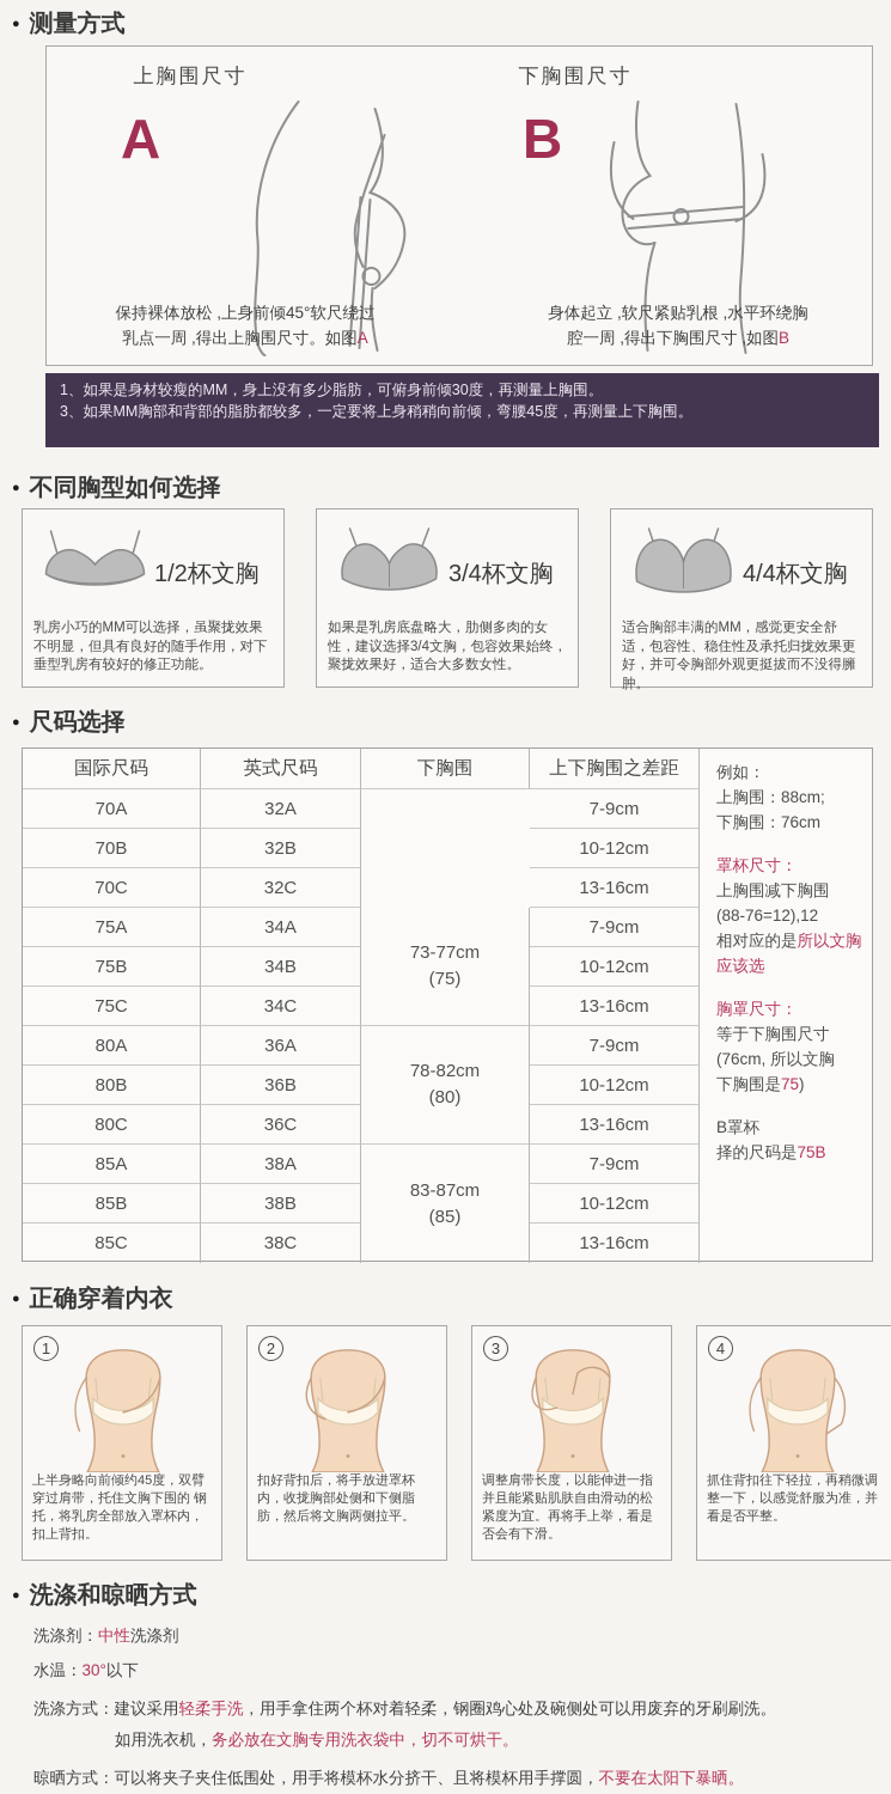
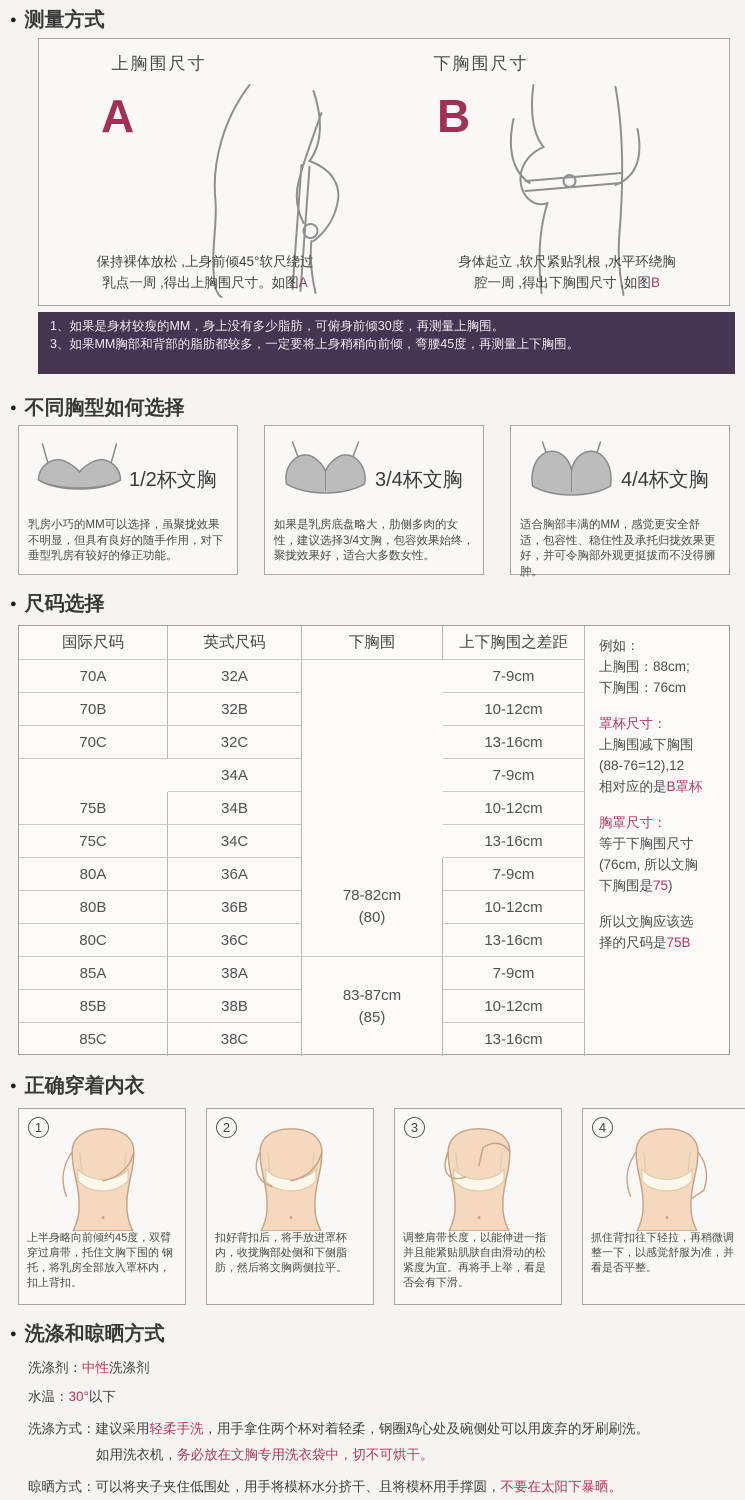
  ●
  测量方式
  上胸围尺寸
  下胸围尺寸
  A
  B
  保持裸体放松 ,上身前倾45°软尺绕过
  乳点一周 ,得出上胸围尺寸。如图A
  身体起立 ,软尺紧贴乳根 ,水平环绕胸
  腔一周 ,得出下胸围尺寸 ,如图B
  1、如果是身材较瘦的MM，身上没有多少脂肪，可俯身前倾30度，再测量上胸围。
  3、如果MM胸部和背部的脂肪都较多，一定要将上身稍稍向前倾，弯腰45度，再测量上下胸围。
  ●
  不同胸型如何选择
  1/2杯文胸
  乳房小巧的MM可以选择，虽聚拢效果不明显，但具有良好的随手作用，对下垂型乳房有较好的修正功能。
  3/4杯文胸
  如果是乳房底盘略大，肋侧多肉的女性，建议选择3/4文胸，包容效果始终，聚拢效果好，适合大多数女性。
  4/4杯文胸
  适合胸部丰满的MM，感觉更安全舒适，包容性、稳住性及承托归拢效果更好，并可令胸部外观更挺拔而不没得臃肿。
  ●
  尺码选择
  例如：
  上胸围：88cm;
  下胸围：76cm
  罩杯尺寸：
  上胸围减下胸围
  (88-76=12),12
- 相对应的是所以文胸应该选
+ 相对应的是B罩杯
  胸罩尺寸：
  等于下胸围尺寸
  (76cm, 所以文胸
  下胸围是75)
- B罩杯
+ 所以文胸应该选
  择的尺码是75B
  国际尺码
  英式尺码
  下胸围
  上下胸围之差距
  70A
  32A
  7-9cm
  70B
  32B
  10-12cm
  70C
  32C
  13-16cm
- 73-77cm
- (75)
- 75A
  34A
  7-9cm
  75B
  34B
  10-12cm
  75C
  34C
  13-16cm
  78-82cm
  (80)
  80A
  36A
  7-9cm
  80B
  36B
  10-12cm
  80C
  36C
  13-16cm
  83-87cm
  (85)
  85A
  38A
  7-9cm
  85B
  38B
  10-12cm
  85C
  38C
  13-16cm
  ●
  正确穿着内衣
  1
  上半身略向前倾约45度，双臂穿过肩带，托住文胸下围的 钢托，将乳房全部放入罩杯内，扣上背扣。
  2
  扣好背扣后，将手放进罩杯内，收拢胸部处侧和下侧脂肪，然后将文胸两侧拉平。
  3
  调整肩带长度，以能伸进一指并且能紧贴肌肤自由滑动的松紧度为宜。再将手上举，看是否会有下滑。
  4
  抓住背扣往下轻拉，再稍微调整一下，以感觉舒服为准，并看是否平整。
  ●
  洗涤和晾晒方式
  洗涤剂：中性洗涤剂
  水温：30°以下
  洗涤方式：建议采用轻柔手洗，用手拿住两个杯对着轻柔，钢圈鸡心处及碗侧处可以用废弃的牙刷刷洗。
  如用洗衣机，务必放在文胸专用洗衣袋中，切不可烘干。
  晾晒方式：可以将夹子夹住低围处，用手将模杯水分挤干、且将模杯用手撑圆，不要在太阳下暴晒。
